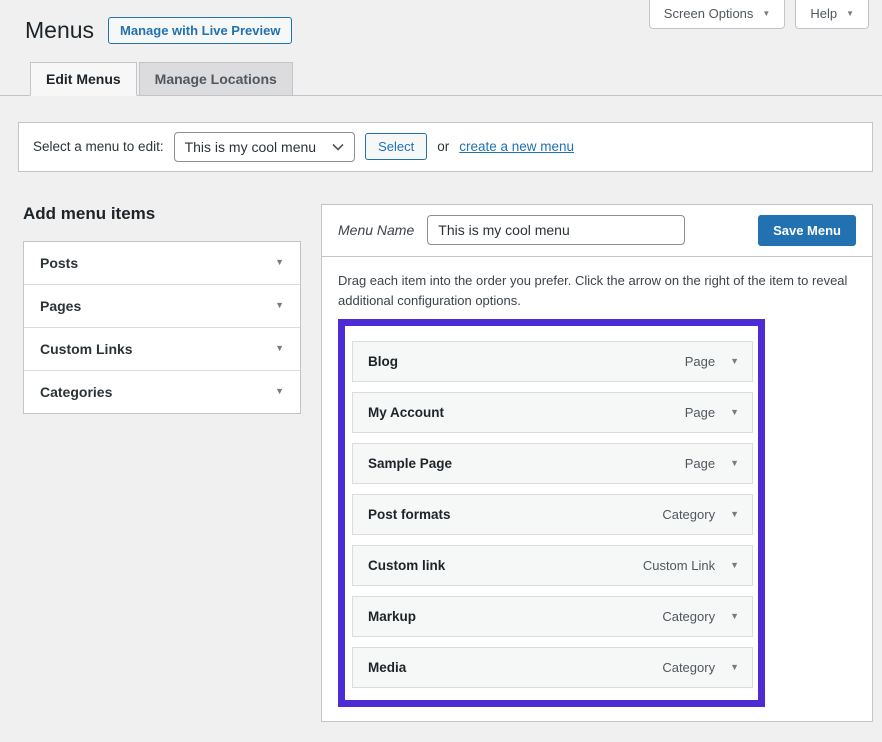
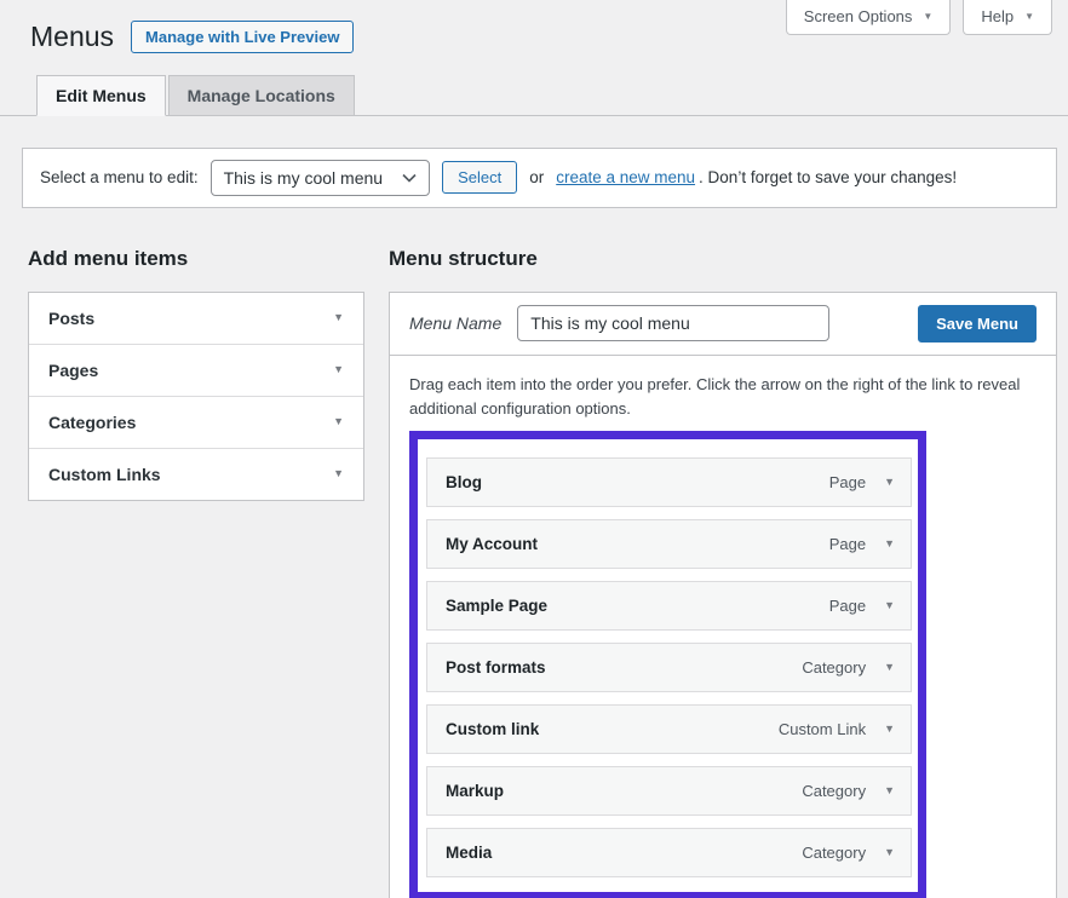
  Screen Options
  ▼
  Help
  ▼
  Menus
  Manage with Live Preview
  Edit Menus
  Manage Locations
  Select a menu to edit:
  This is my cool menu
  Select
  or
  create a new menu
+ . Don’t forget to save your changes!
  Add menu items
  Posts
  ▼
  Pages
  ▼
- Custom Links
+ Categories
  ▼
- Categories
+ Custom Links
  ▼
+ Menu structure
  Menu Name
  This is my cool menu
  Save Menu
- Drag each item into the order you prefer. Click the arrow on the right of the item to reveal additional configuration options.
+ Drag each item into the order you prefer. Click the arrow on the right of the link to reveal additional configuration options.
  Blog
  Page
  ▼
  My Account
  Page
  ▼
  Sample Page
  Page
  ▼
  Post formats
  Category
  ▼
  Custom link
  Custom Link
  ▼
  Markup
  Category
  ▼
  Media
  Category
  ▼
